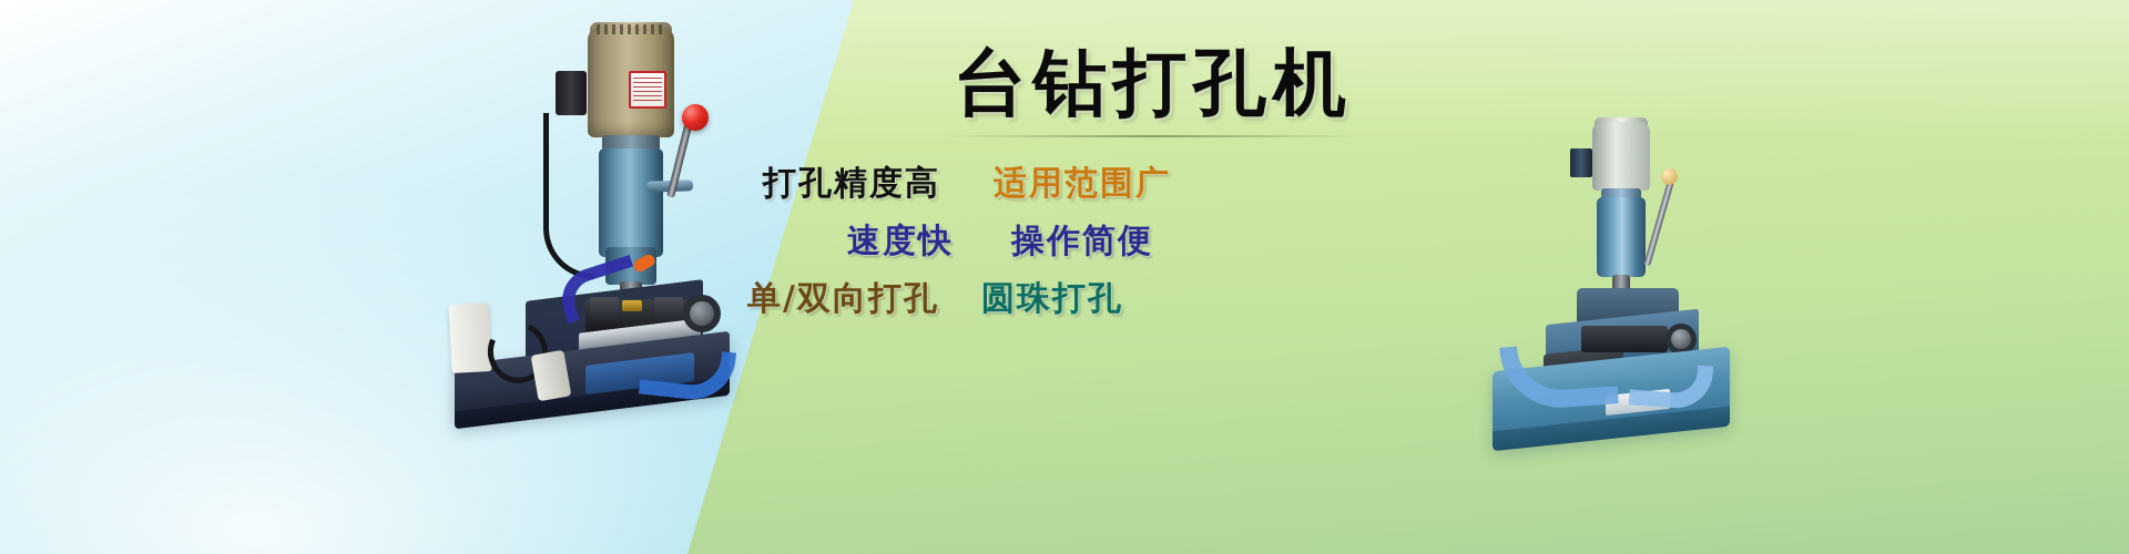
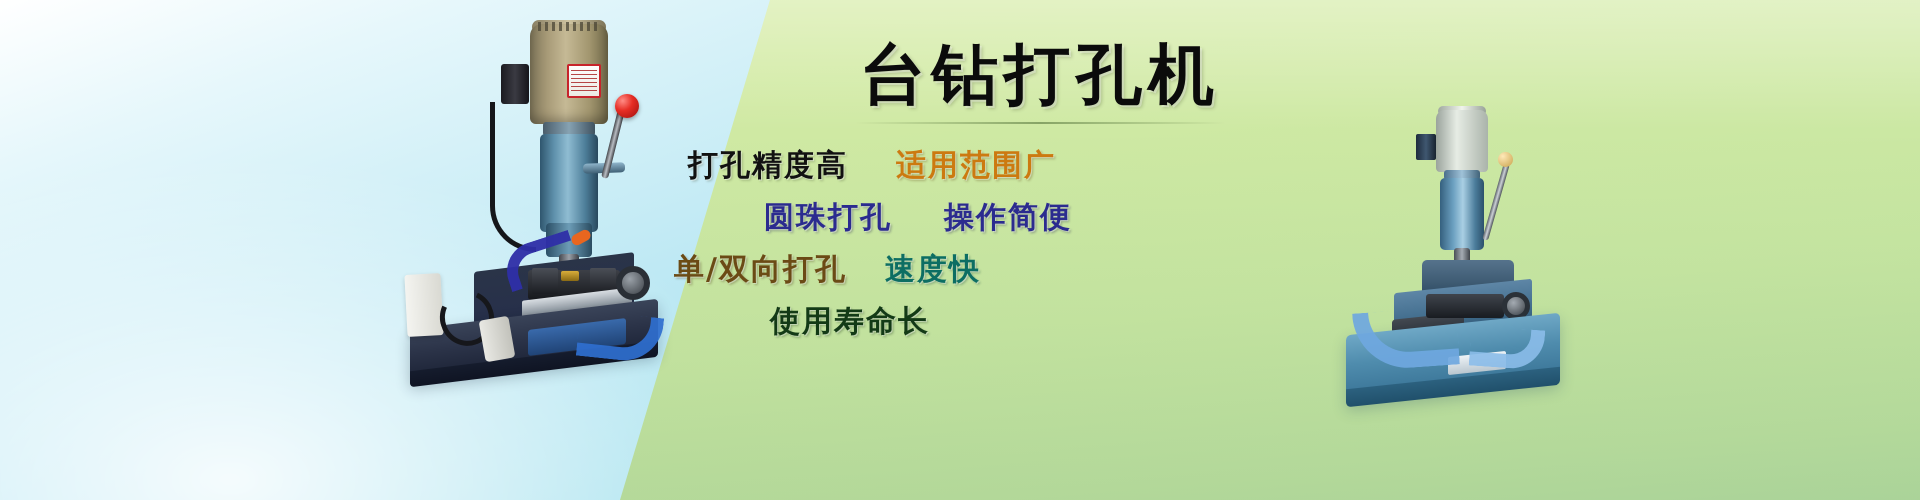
  台钻打孔机
  打孔精度高
  适用范围广
- 速度快
+ 圆珠打孔
  操作简便
  单/双向打孔
- 圆珠打孔
+ 速度快
+ 使用寿命长
